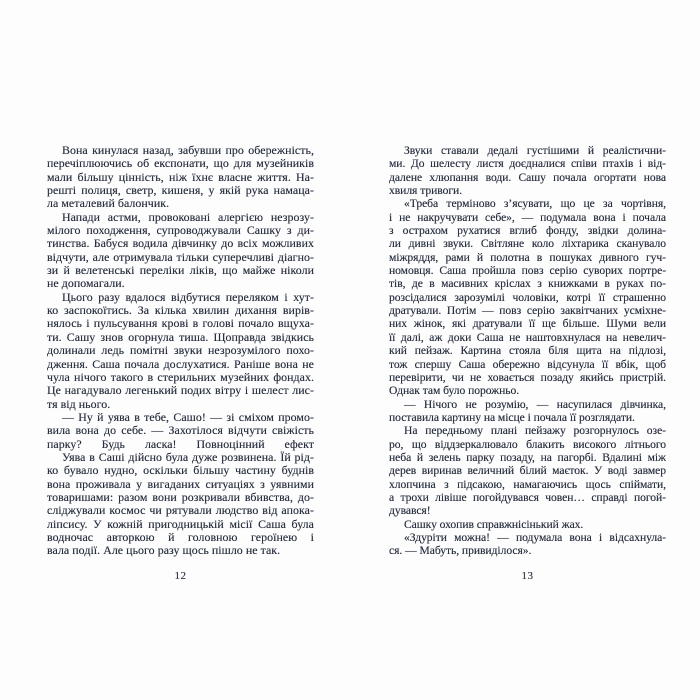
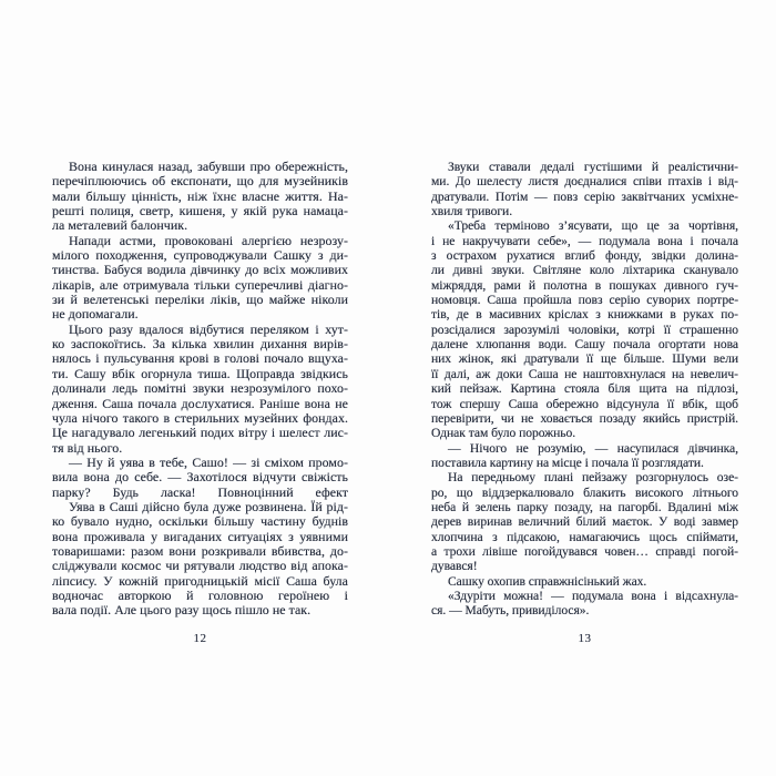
  Вона кинулася назад, забувши про обережність,
  перечіплюючись об експонати, що для музейників
  мали більшу цінність, ніж їхнє власне життя. На-
  решті полиця, светр, кишеня, у якій рука намаца-
  ла металевий балончик.
  Напади астми, провоковані алергією незрозу-
  мілого походження, супроводжували Сашку з ди-
  тинства. Бабуся водила дівчинку до всіх можливих
- відчути, але отримувала тільки суперечливі діагно-
+ лікарів, але отримувала тільки суперечливі діагно-
  зи й велетенські переліки ліків, що майже ніколи
  не допомагали.
  Цього разу вдалося відбутися переляком і хут-
  ко заспокоїтись. За кілька хвилин дихання вирів-
  нялось і пульсування крові в голові почало вщуха-
- ти. Сашу знов огорнула тиша. Щоправда звідкись
+ ти. Сашу вбік огорнула тиша. Щоправда звідкись
  долинали ледь помітні звуки незрозумілого похо-
  дження. Саша почала дослухатися. Раніше вона не
  чула нічого такого в стерильних музейних фондах.
  Це нагадувало легенький подих вітру і шелест лис-
  тя від нього.
  — Ну й уява в тебе, Сашо! — зі сміхом промо-
  вила вона до себе. — Захотілося відчути свіжість
  парку? Будь ласка! Повноцінний ефект
  Уява в Саші дійсно була дуже розвинена. Їй рід-
  ко бувало нудно, оскільки більшу частину буднів
  вона проживала у вигаданих ситуаціях з уявними
  товаришами: разом вони розкривали вбивства, до-
  сліджували космос чи рятували людство від апока-
  ліпсису. У кожній пригодницькій місії Саша була
  водночас авторкою й головною героїнею і
  вала події. Але цього разу щось пішло не так.
  12
  Звуки ставали дедалі густішими й реалістични-
  ми. До шелесту листя доєдналися співи птахів і від-
- далене хлюпання води. Сашу почала огортати нова
+ дратували. Потім — повз серію заквітчаних усміхне-
  хвиля тривоги.
  «Треба терміново з’ясувати, що це за чортівня,
  і не накручувати себе», — подумала вона і почала
  з острахом рухатися вглиб фонду, звідки долина-
  ли дивні звуки. Світляне коло ліхтарика сканувало
  міжряддя, рами й полотна в пошуках дивного гуч-
  номовця. Саша пройшла повз серію суворих портре-
  тів, де в масивних кріслах з книжками в руках по-
  розсідалися зарозумілі чоловіки, котрі її страшенно
- дратували. Потім — повз серію заквітчаних усміхне-
+ далене хлюпання води. Сашу почала огортати нова
  них жінок, які дратували її ще більше. Шуми вели
  її далі, аж доки Саша не наштовхнулася на невелич-
  кий пейзаж. Картина стояла біля щита на підлозі,
  тож спершу Саша обережно відсунула її вбік, щоб
  перевірити, чи не ховається позаду якийсь пристрій.
  Однак там було порожньо.
  — Нічого не розумію, — насупилася дівчинка,
  поставила картину на місце і почала її розглядати.
  На передньому плані пейзажу розгорнулось озе-
  ро, що віддзеркалювало блакить високого літнього
  неба й зелень парку позаду, на пагорбі. Вдалині між
  дерев виринав величний білий маєток. У воді завмер
  хлопчина з підсакою, намагаючись щось спіймати,
  а трохи лівіше погойдувався човен… справді погой-
  дувався!
  Сашку охопив справжнісінький жах.
  «Здуріти можна! — подумала вона і відсахнула-
  ся. — Мабуть, привиділося».
  13
